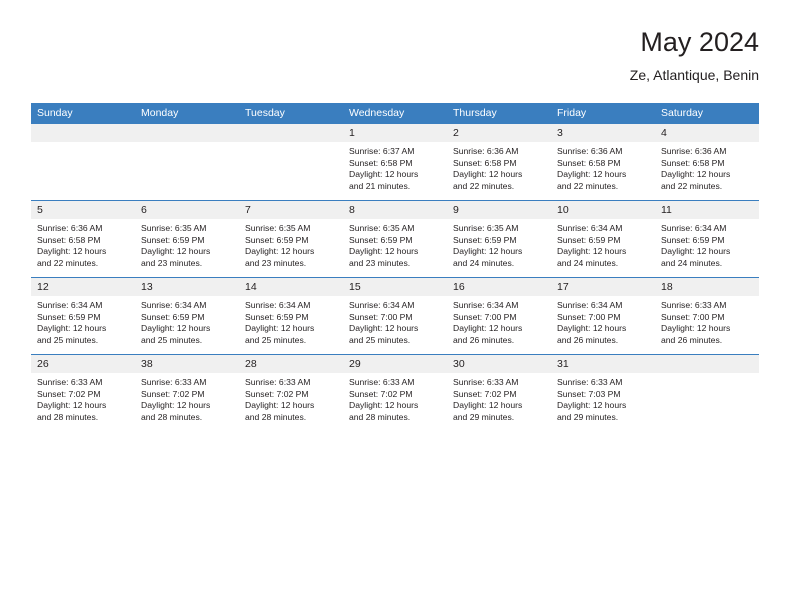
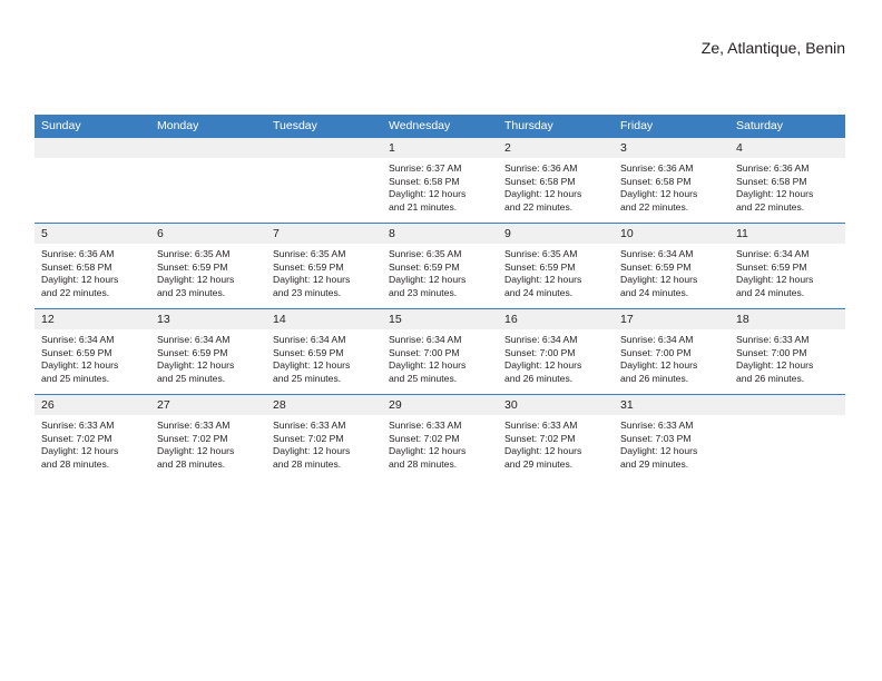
- May 2024
  Ze, Atlantique, Benin
  Sunday	Monday	Tuesday	Wednesday	Thursday	Friday	Saturday
  			1Sunrise: 6:37 AMSunset: 6:58 PMDaylight: 12 hoursand 21 minutes.	2Sunrise: 6:36 AMSunset: 6:58 PMDaylight: 12 hoursand 22 minutes.	3Sunrise: 6:36 AMSunset: 6:58 PMDaylight: 12 hoursand 22 minutes.	4Sunrise: 6:36 AMSunset: 6:58 PMDaylight: 12 hoursand 22 minutes.
  5Sunrise: 6:36 AMSunset: 6:58 PMDaylight: 12 hoursand 22 minutes.	6Sunrise: 6:35 AMSunset: 6:59 PMDaylight: 12 hoursand 23 minutes.	7Sunrise: 6:35 AMSunset: 6:59 PMDaylight: 12 hoursand 23 minutes.	8Sunrise: 6:35 AMSunset: 6:59 PMDaylight: 12 hoursand 23 minutes.	9Sunrise: 6:35 AMSunset: 6:59 PMDaylight: 12 hoursand 24 minutes.	10Sunrise: 6:34 AMSunset: 6:59 PMDaylight: 12 hoursand 24 minutes.	11Sunrise: 6:34 AMSunset: 6:59 PMDaylight: 12 hoursand 24 minutes.
  12Sunrise: 6:34 AMSunset: 6:59 PMDaylight: 12 hoursand 25 minutes.	13Sunrise: 6:34 AMSunset: 6:59 PMDaylight: 12 hoursand 25 minutes.	14Sunrise: 6:34 AMSunset: 6:59 PMDaylight: 12 hoursand 25 minutes.	15Sunrise: 6:34 AMSunset: 7:00 PMDaylight: 12 hoursand 25 minutes.	16Sunrise: 6:34 AMSunset: 7:00 PMDaylight: 12 hoursand 26 minutes.	17Sunrise: 6:34 AMSunset: 7:00 PMDaylight: 12 hoursand 26 minutes.	18Sunrise: 6:33 AMSunset: 7:00 PMDaylight: 12 hoursand 26 minutes.
- 26Sunrise: 6:33 AMSunset: 7:02 PMDaylight: 12 hoursand 28 minutes.	38Sunrise: 6:33 AMSunset: 7:02 PMDaylight: 12 hoursand 28 minutes.	28Sunrise: 6:33 AMSunset: 7:02 PMDaylight: 12 hoursand 28 minutes.	29Sunrise: 6:33 AMSunset: 7:02 PMDaylight: 12 hoursand 28 minutes.	30Sunrise: 6:33 AMSunset: 7:02 PMDaylight: 12 hoursand 29 minutes.	31Sunrise: 6:33 AMSunset: 7:03 PMDaylight: 12 hoursand 29 minutes.
+ 26Sunrise: 6:33 AMSunset: 7:02 PMDaylight: 12 hoursand 28 minutes.	27Sunrise: 6:33 AMSunset: 7:02 PMDaylight: 12 hoursand 28 minutes.	28Sunrise: 6:33 AMSunset: 7:02 PMDaylight: 12 hoursand 28 minutes.	29Sunrise: 6:33 AMSunset: 7:02 PMDaylight: 12 hoursand 28 minutes.	30Sunrise: 6:33 AMSunset: 7:02 PMDaylight: 12 hoursand 29 minutes.	31Sunrise: 6:33 AMSunset: 7:03 PMDaylight: 12 hoursand 29 minutes.
